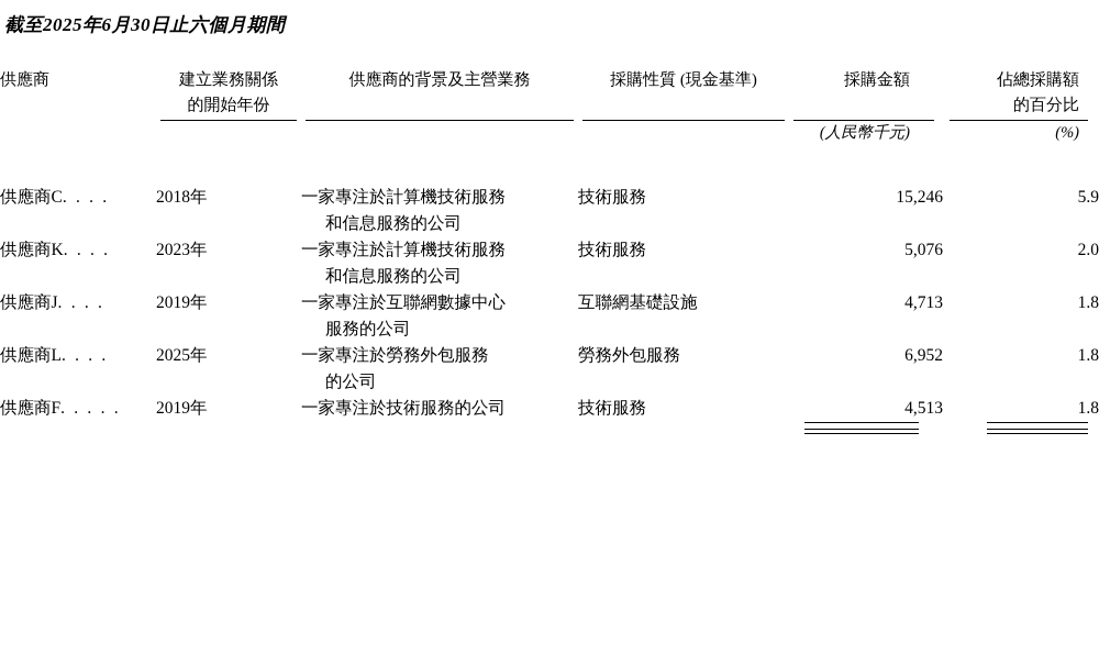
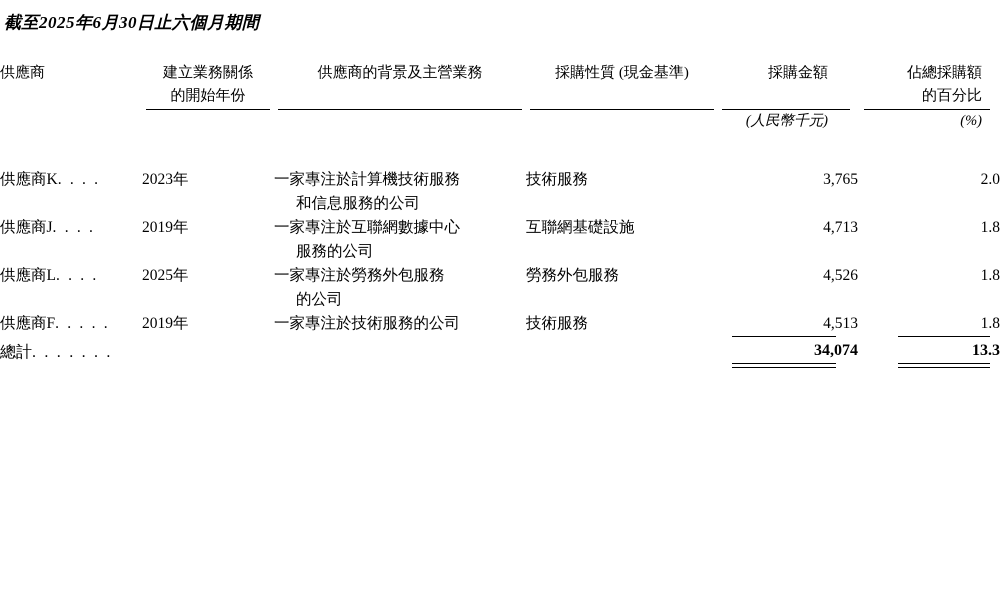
  截至2025年6月30日止六個月期間
  供應商	建立業務關係 的開始年份	供應商的背景及主營業務	採購性質 (現金基準)	採購金額	佔總採購額 的百分比
  				(人民幣千元)	(%)
- 供應商C. . . .	2018年	一家專注於計算機技術服務 和信息服務的公司	技術服務	15,246	5.9
- 供應商K. . . .	2023年	一家專注於計算機技術服務 和信息服務的公司	技術服務	5,076	2.0
+ 供應商K. . . .	2023年	一家專注於計算機技術服務 和信息服務的公司	技術服務	3,765	2.0
  供應商J. . . .	2019年	一家專注於互聯網數據中心 服務的公司	互聯網基礎設施	4,713	1.8
- 供應商L. . . .	2025年	一家專注於勞務外包服務 的公司	勞務外包服務	6,952	1.8
+ 供應商L. . . .	2025年	一家專注於勞務外包服務 的公司	勞務外包服務	4,526	1.8
  供應商F. . . . .	2019年	一家專注於技術服務的公司	技術服務	4,513	1.8
+ 總計. . . . . . .				34,074	13.3
